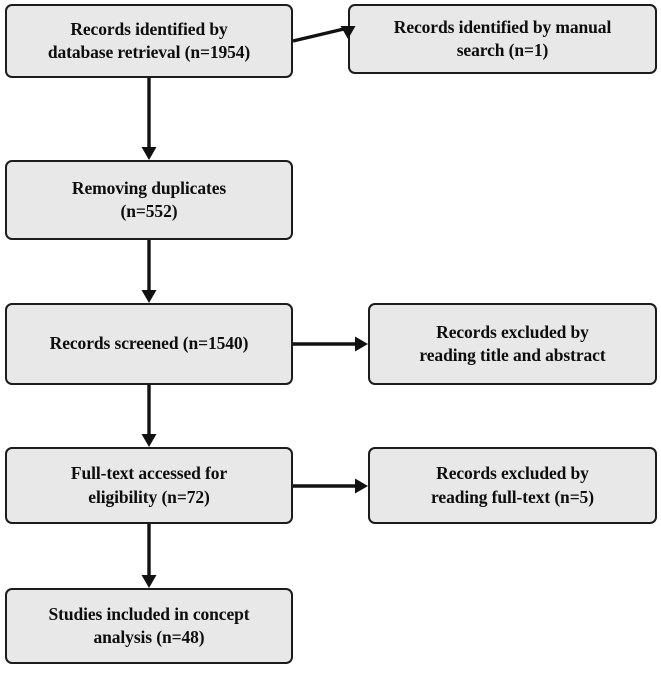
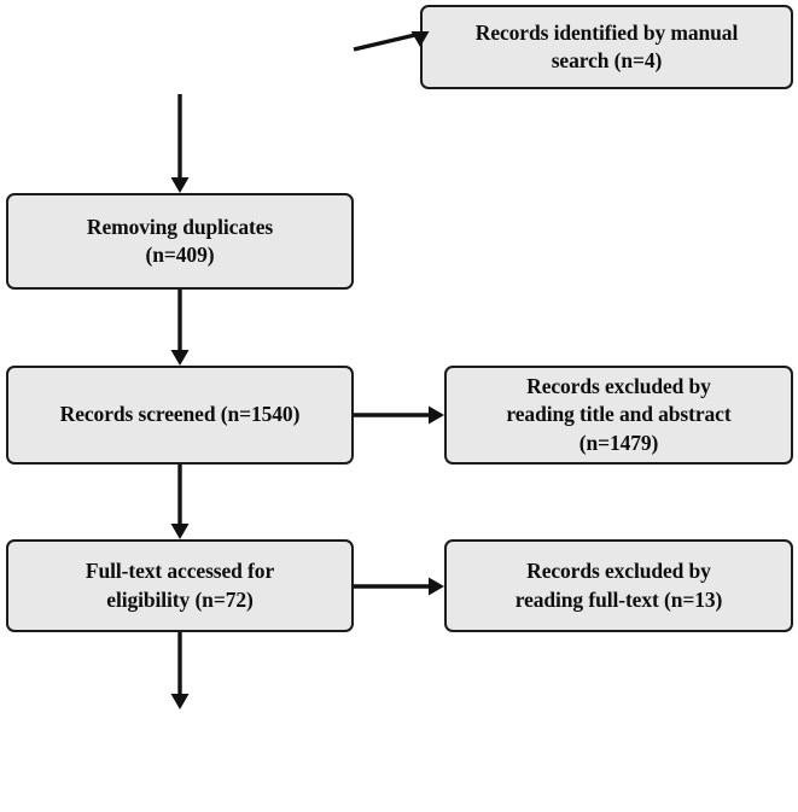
- Records identified by
- database retrieval (n=1954)
  Records identified by manual
- search (n=1)
+ search (n=4)
  Removing duplicates
- (n=552)
+ (n=409)
  Records screened (n=1540)
  Records excluded by
  reading title and abstract
+ (n=1479)
  Full-text accessed for
  eligibility (n=72)
  Records excluded by
- reading full-text (n=5)
+ reading full-text (n=13)
- Studies included in concept
- analysis (n=48)
